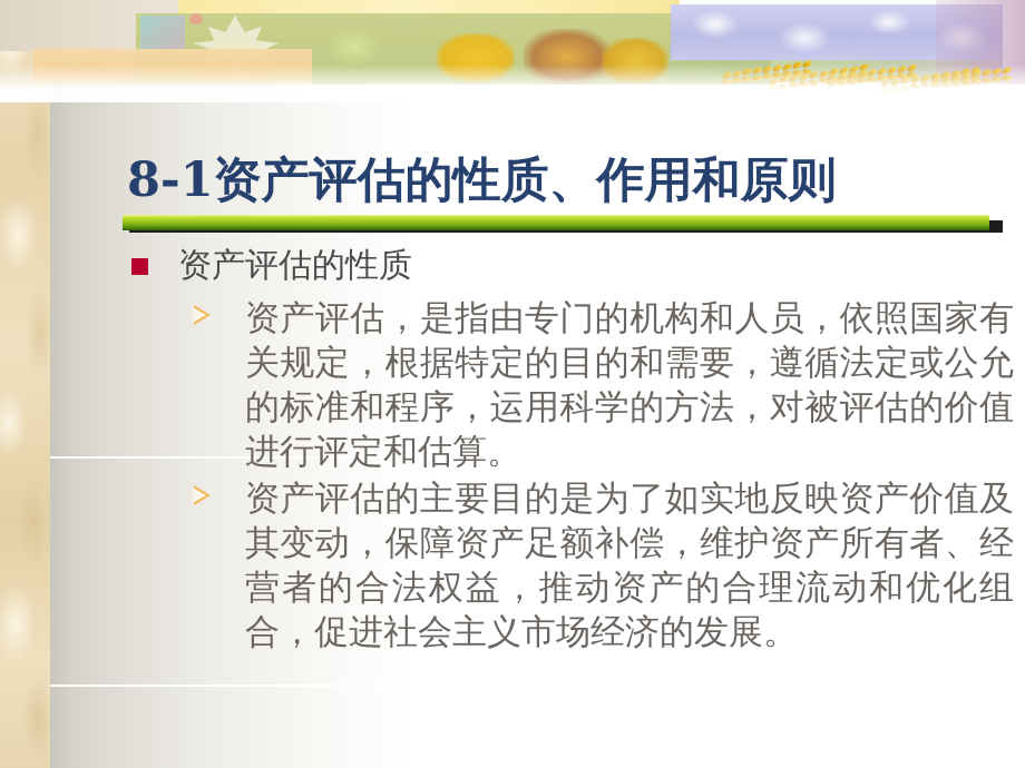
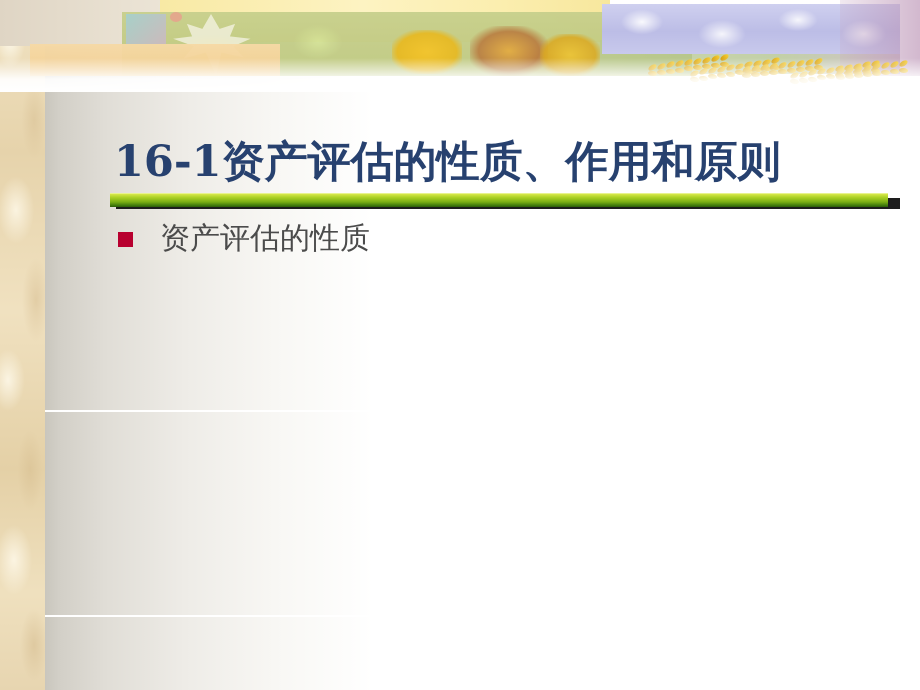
- 8-1资产评估的性质、作用和原则
+ 16-1资产评估的性质、作用和原则
  资产评估的性质
- 资产评估，是指由专门的机构和人员，依照国家有关规定，根据特定的目的和需要，遵循法定或公允的标准和程序，运用科学的方法，对被评估的价值进行评定和估算。
- 资产评估的主要目的是为了如实地反映资产价值及其变动，保障资产足额补偿，维护资产所有者、经营者的合法权益，推动资产的合理流动和优化组合，促进社会主义市场经济的发展。
